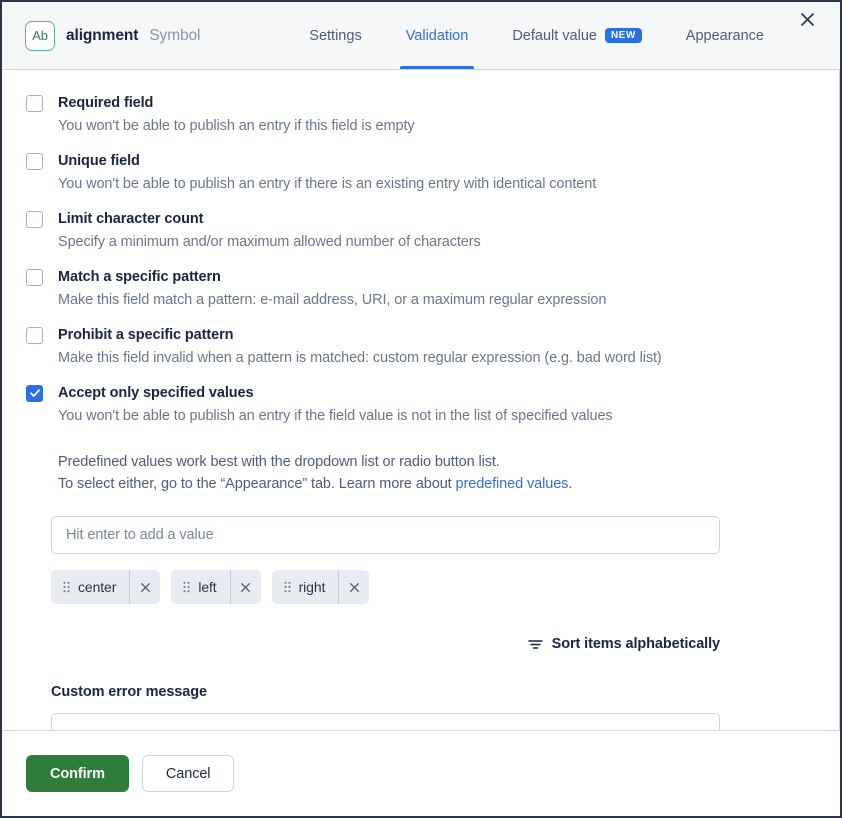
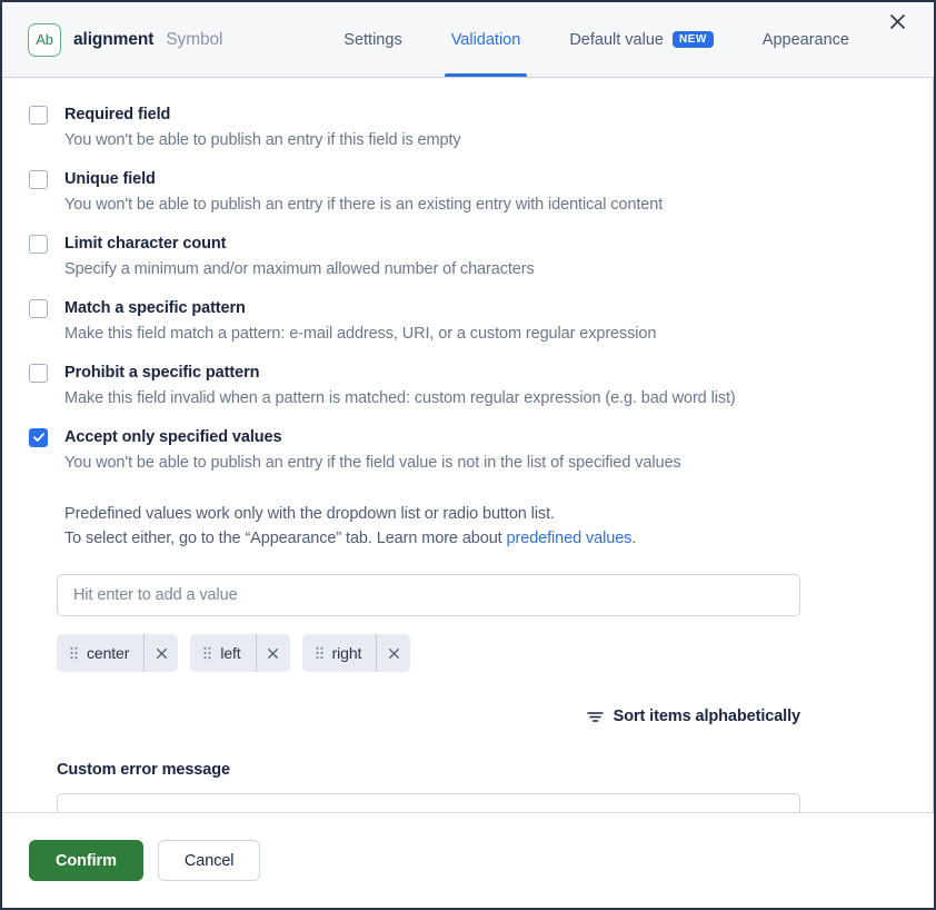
  Ab
  alignment
  Symbol
  Settings
  Validation
  Default value
  NEW
  Appearance
  Required field
  You won't be able to publish an entry if this field is empty
  Unique field
  You won't be able to publish an entry if there is an existing entry with identical content
  Limit character count
  Specify a minimum and/or maximum allowed number of characters
  Match a specific pattern
- Make this field match a pattern: e-mail address, URI, or a maximum regular expression
+ Make this field match a pattern: e-mail address, URI, or a custom regular expression
  Prohibit a specific pattern
  Make this field invalid when a pattern is matched: custom regular expression (e.g. bad word list)
  Accept only specified values
  You won't be able to publish an entry if the field value is not in the list of specified values
- Predefined values work best with the dropdown list or radio button list.
+ Predefined values work only with the dropdown list or radio button list.
  To select either, go to the “Appearance” tab. Learn more about predefined values.
  Hit enter to add a value
  center
  left
  right
  Sort items alphabetically
  Custom error message
  Confirm
  Cancel
